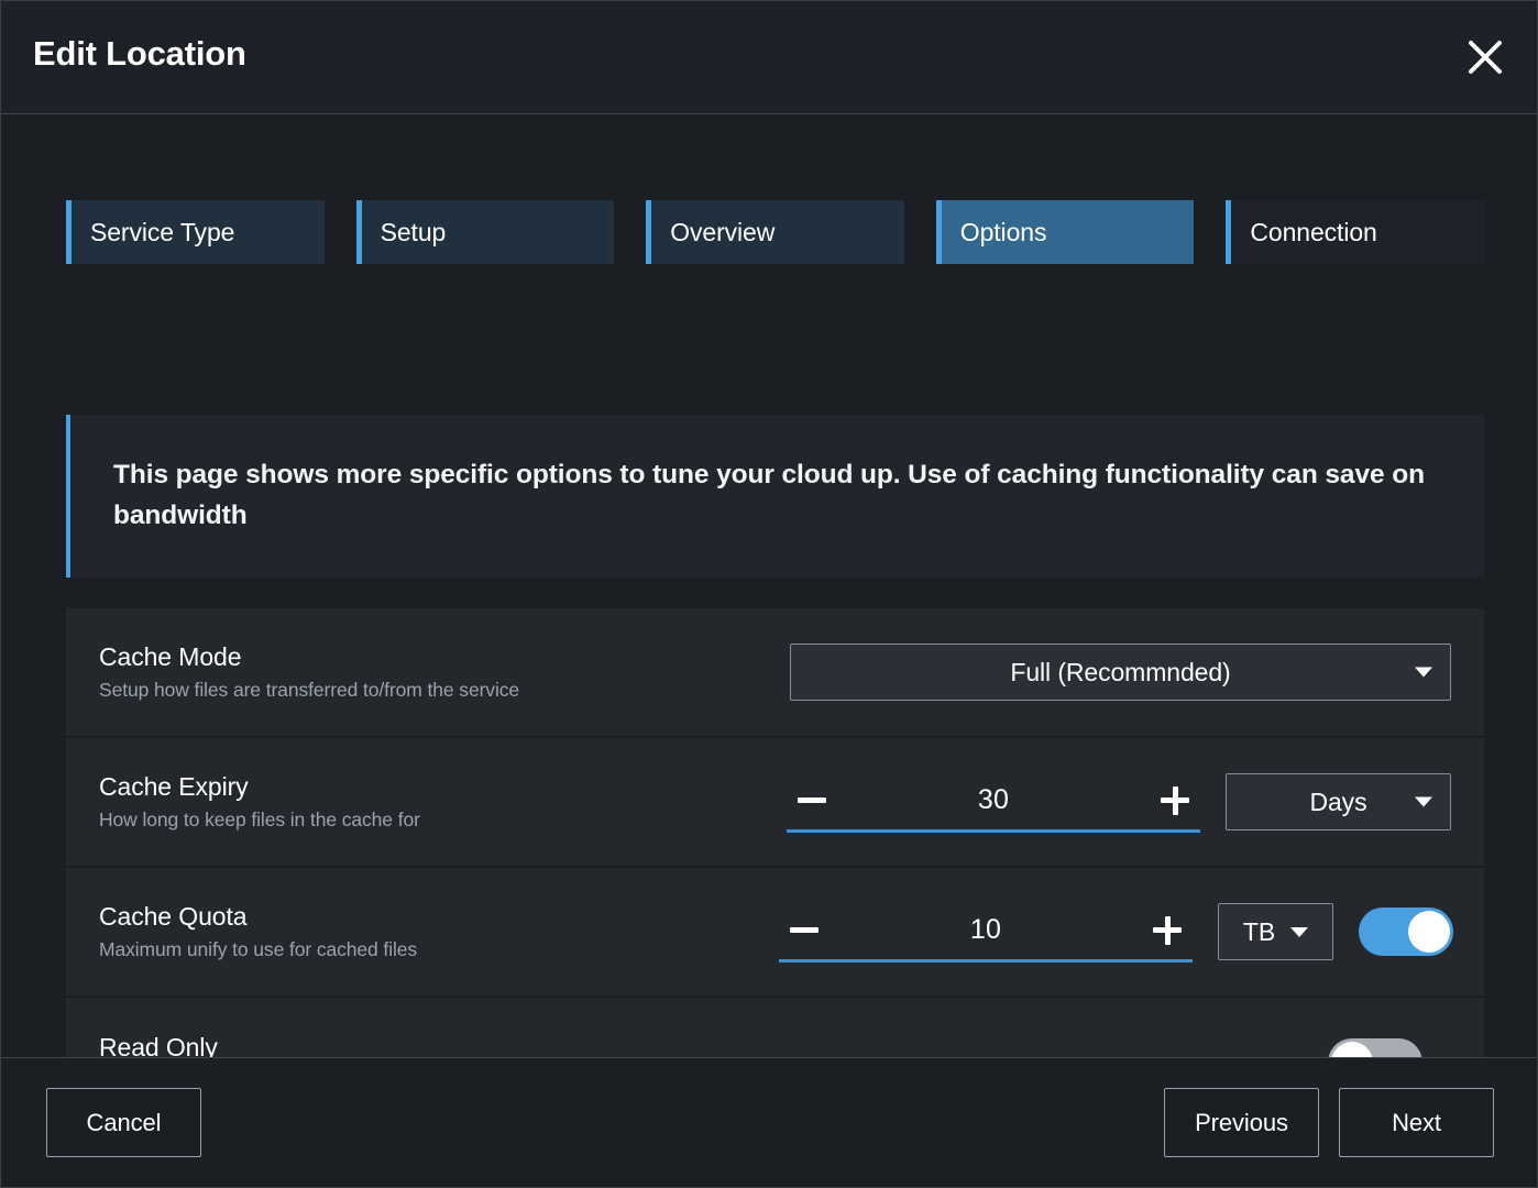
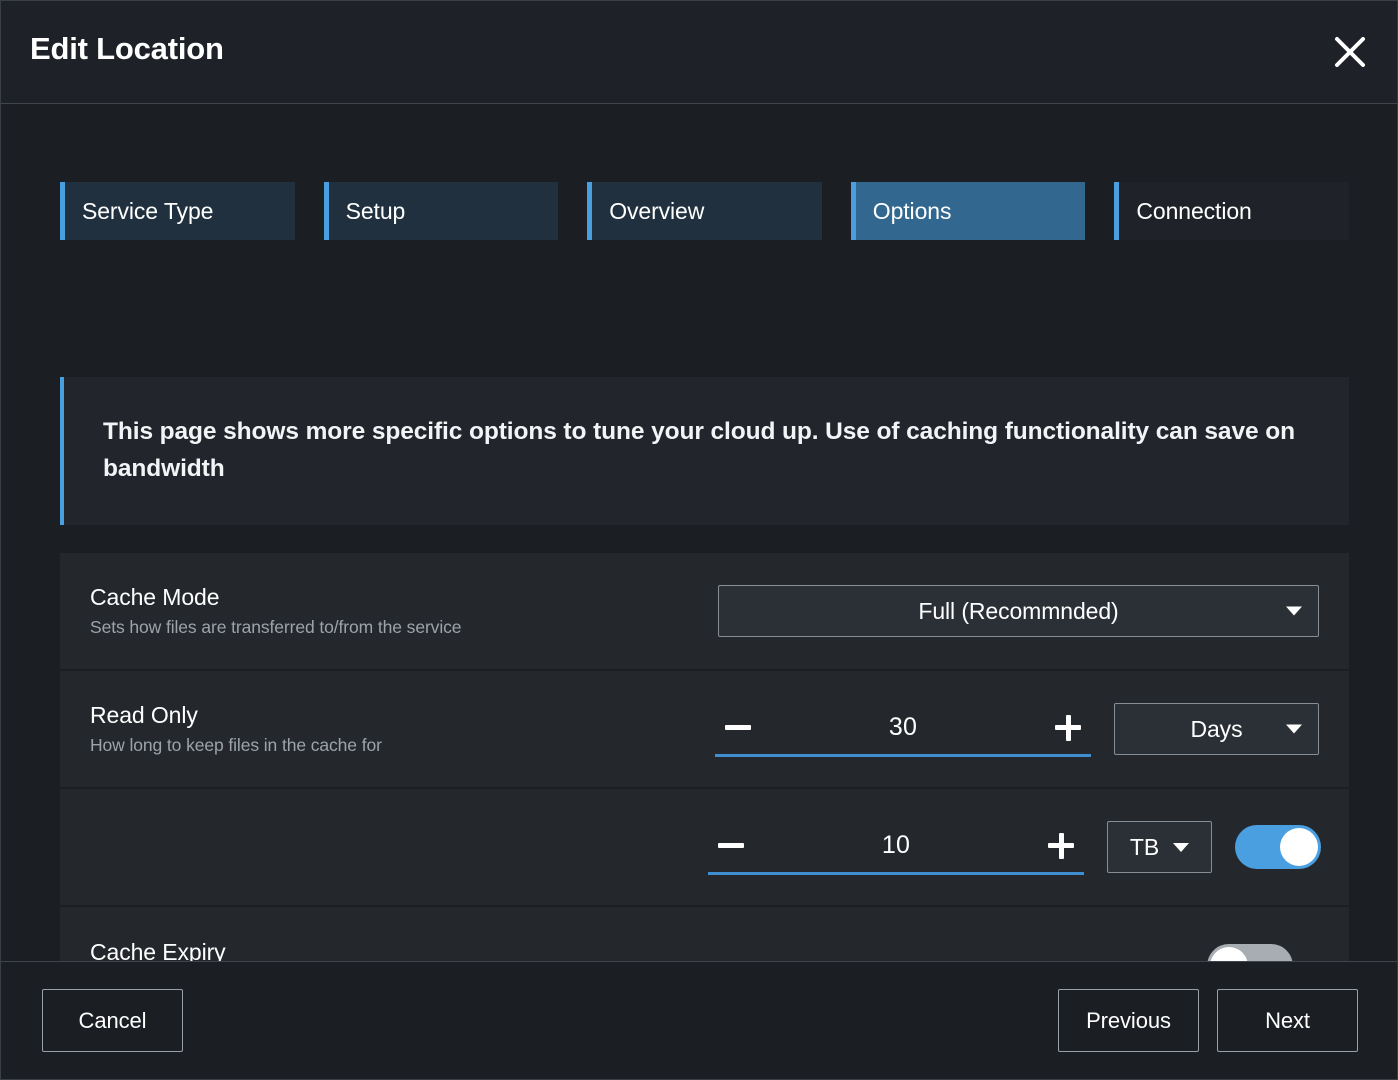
  Edit Location
  Service Type
  Setup
  Overview
  Options
  Connection
  This page shows more specific options to tune your cloud up. Use of caching functionality can save on bandwidth
  Cache Mode
- Setup how files are transferred to/from the service
+ Sets how files are transferred to/from the service
  Full (Recommnded)
- Cache Expiry
+ Read Only
  How long to keep files in the cache for
  30
  Days
- Cache Quota
- Maximum unify to use for cached files
  10
  TB
- Read Only
+ Cache Expiry
  Cancel
  Previous
  Next
